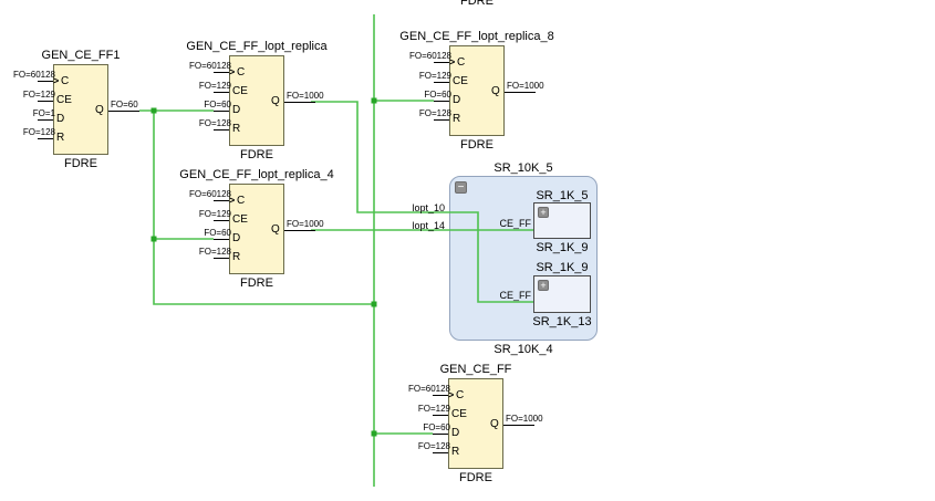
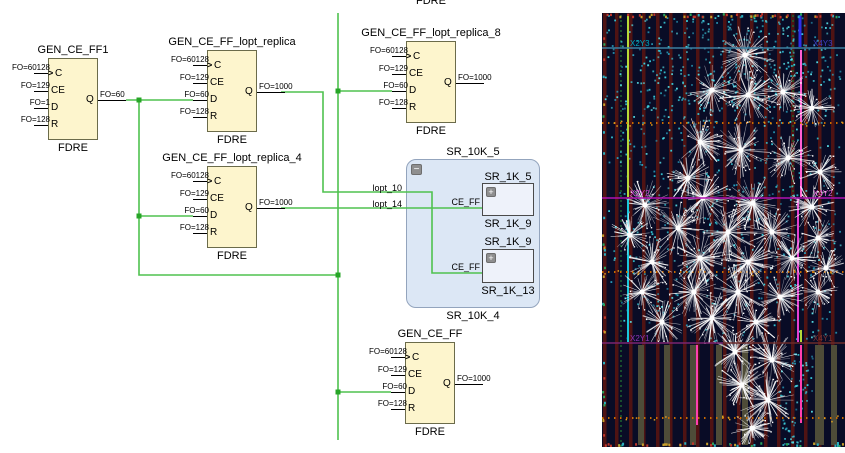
  FDRE
  GEN_CE_FF1
  FO=60128
  FO=129
  FO=1
  FO=128
  FO=60
  >
  C
  CE
  D
  R
  Q
  FDRE
  GEN_CE_FF_lopt_replica
  FO=60128
  FO=129
  FO=60
  FO=128
  FO=1000
  >
  C
  CE
  D
  R
  Q
  FDRE
  GEN_CE_FF_lopt_replica_8
  FO=60128
  FO=129
  FO=60
  FO=128
  FO=1000
  >
  C
  CE
  D
  R
  Q
  FDRE
  GEN_CE_FF_lopt_replica_4
  FO=60128
  FO=129
  FO=60
  FO=128
  FO=1000
  >
  C
  CE
  D
  R
  Q
  FDRE
  GEN_CE_FF
  FO=60128
  FO=129
  FO=60
  FO=128
  FO=1000
  >
  C
  CE
  D
  R
  Q
  FDRE
  SR_10K_5
  −
  SR_1K_5
  +
  CE_FF
  SR_1K_9
  SR_1K_9
  +
  CE_FF
  SR_1K_13
  SR_10K_4
  lopt_10
  lopt_14
+ X2Y3
+ X4Y3
+ X2Y2
+ X4Y2
+ X2Y1
+ X4Y1
